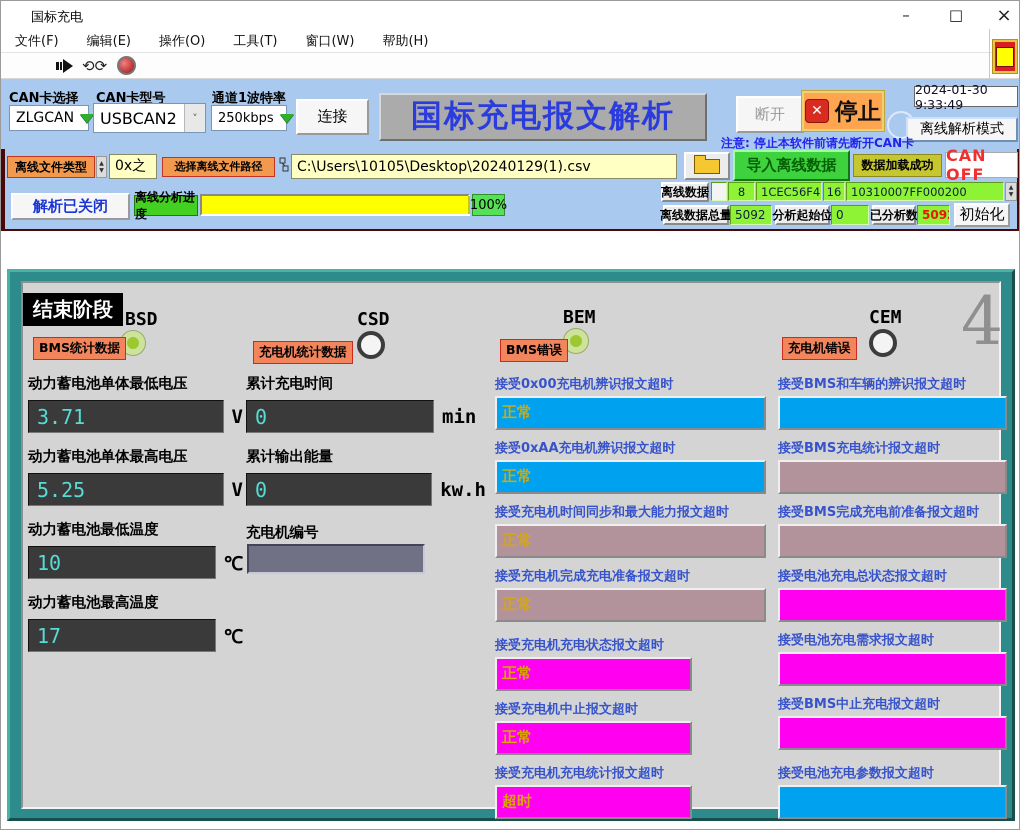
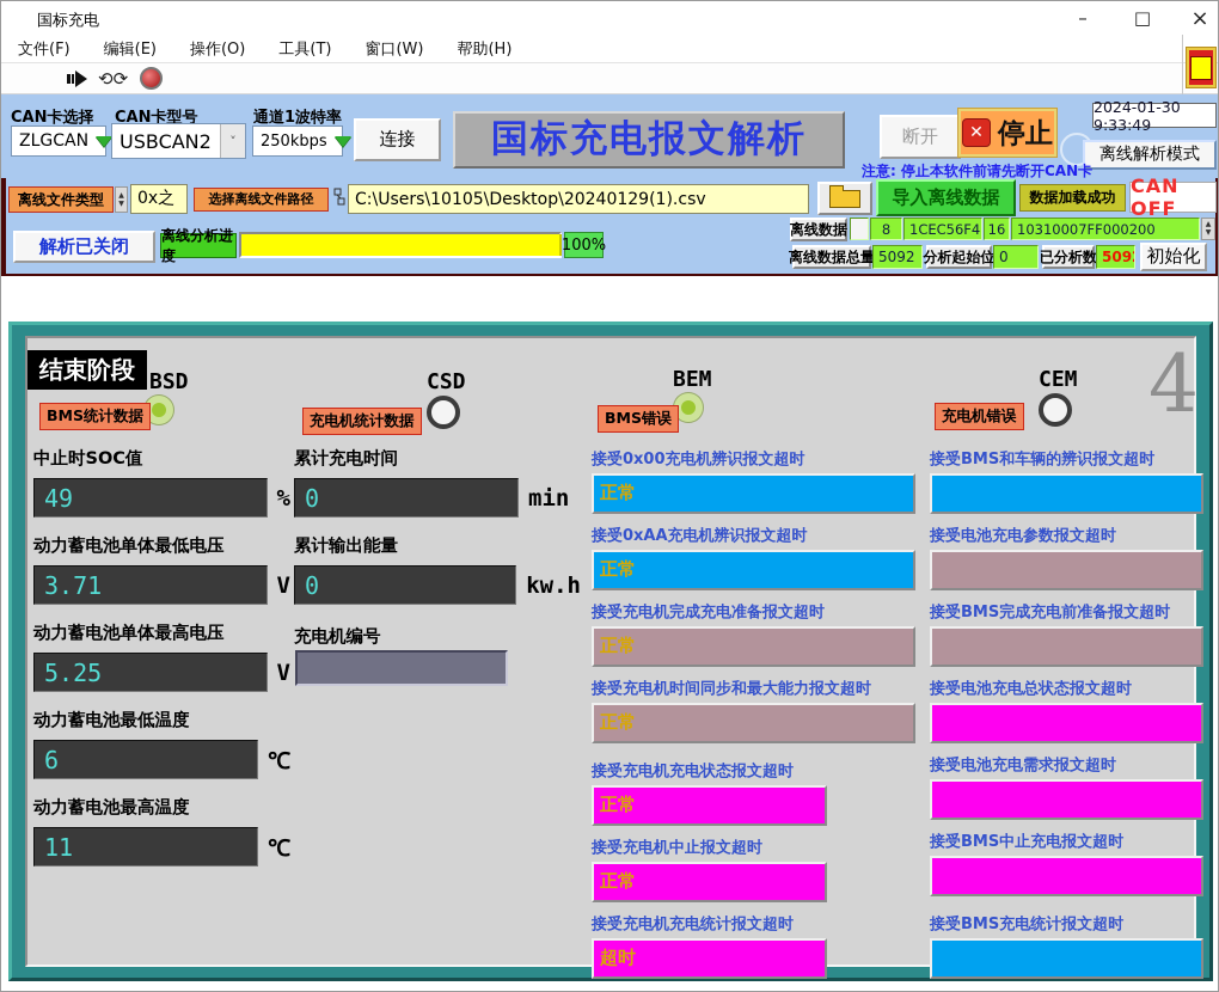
  国标充电
  –
  □
  ×
  文件(F)
  编辑(E)
  操作(O)
  工具(T)
  窗口(W)
  帮助(H)
  ⟲⟳
  CAN卡选择
  ZLGCAN
  CAN卡型号
  USBCAN2
  ˅
  通道1波特率
  250kbps
  连接
  国标充电报文解析
  断开
  ✕
  停止
  2024-01-30 9:33:49
  离线解析模式
  注意: 停止本软件前请先断开CAN卡
  离线文件类型
  0x之
  选择离线文件路径
  C:\Users\10105\Desktop\20240129(1).csv
  导入离线数据
  数据加载成功
  CAN OFF
  解析已关闭
  离线分析进度
  100%
  离线数据
  8
  1CEC56F4
  16
  10310007FF000200
  离线数据总量
  5092
  分析起始位
  0
  已分析数
  509
  初始化
  结束阶段
  4
  BSD
  BMS统计数据
  CSD
  充电机统计数据
  BEM
  BMS错误
  CEM
  充电机错误
+ 中止时SOC值
+ 49
+ %
  动力蓄电池单体最低电压
  3.71
  V
  动力蓄电池单体最高电压
  5.25
  V
  动力蓄电池最低温度
- 10
+ 6
  ℃
  动力蓄电池最高温度
- 17
+ 11
  ℃
  累计充电时间
  0
  min
  累计输出能量
  0
  kw.h
  充电机编号
  接受0x00充电机辨识报文超时
  正常
  接受0xAA充电机辨识报文超时
  正常
- 接受充电机时间同步和最大能力报文超时
+ 接受充电机完成充电准备报文超时
  正常
- 接受充电机完成充电准备报文超时
+ 接受充电机时间同步和最大能力报文超时
  正常
  接受充电机充电状态报文超时
  正常
  接受充电机中止报文超时
  正常
  接受充电机充电统计报文超时
  超时
  接受BMS和车辆的辨识报文超时
- 接受BMS充电统计报文超时
+ 接受电池充电参数报文超时
  接受BMS完成充电前准备报文超时
  接受电池充电总状态报文超时
  接受电池充电需求报文超时
  接受BMS中止充电报文超时
- 接受电池充电参数报文超时
+ 接受BMS充电统计报文超时
